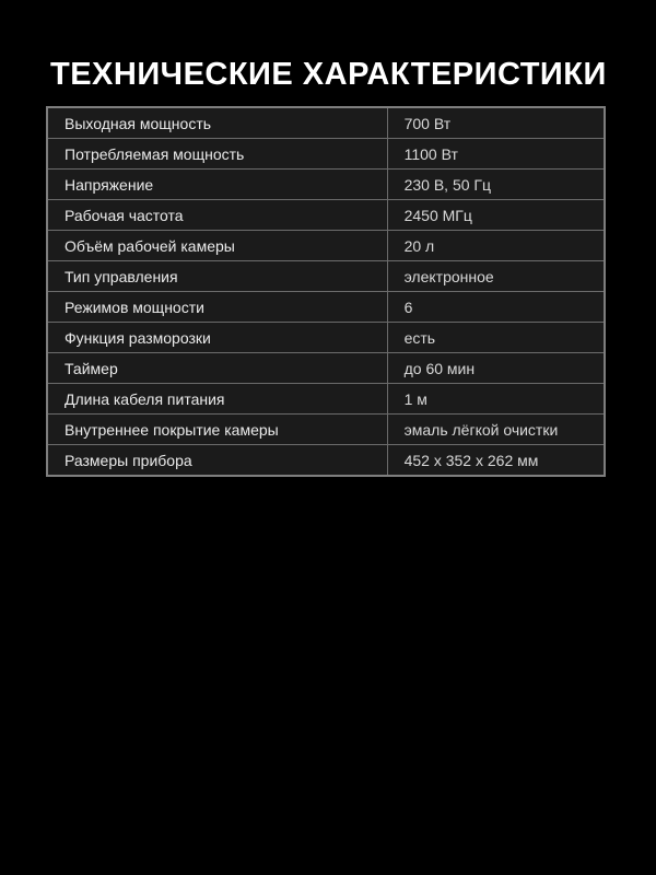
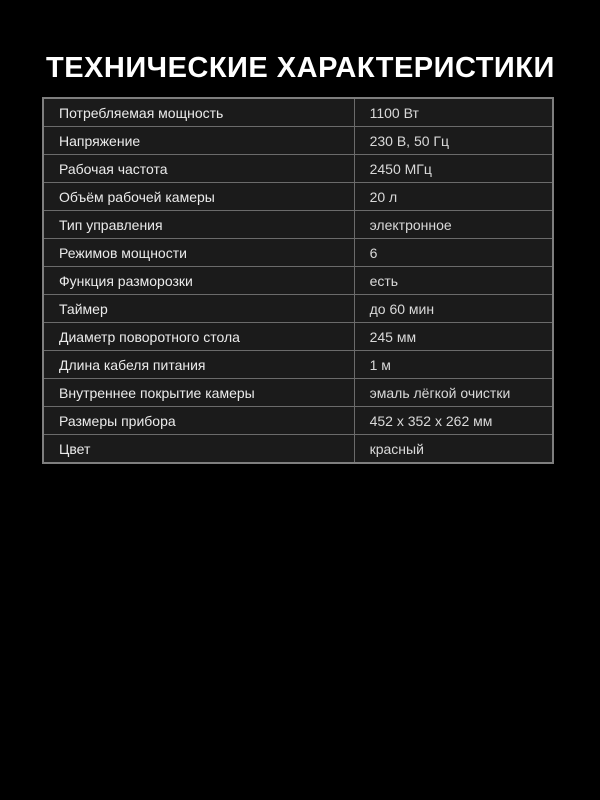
  ТЕХНИЧЕСКИЕ ХАРАКТЕРИСТИКИ
- Выходная мощность	700 Вт
  Потребляемая мощность	1100 Вт
  Напряжение	230 В, 50 Гц
  Рабочая частота	2450 МГц
  Объём рабочей камеры	20 л
  Тип управления	электронное
  Режимов мощности	6
  Функция разморозки	есть
  Таймер	до 60 мин
+ Диаметр поворотного стола	245 мм
  Длина кабеля питания	1 м
  Внутреннее покрытие камеры	эмаль лёгкой очистки
  Размеры прибора	452 x 352 x 262 мм
+ Цвет	красный
